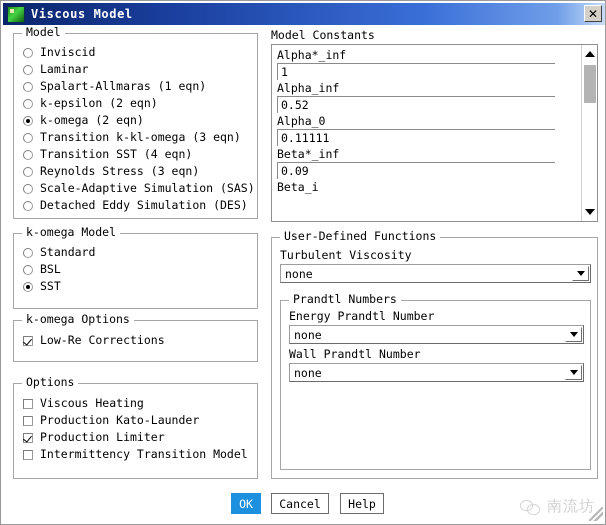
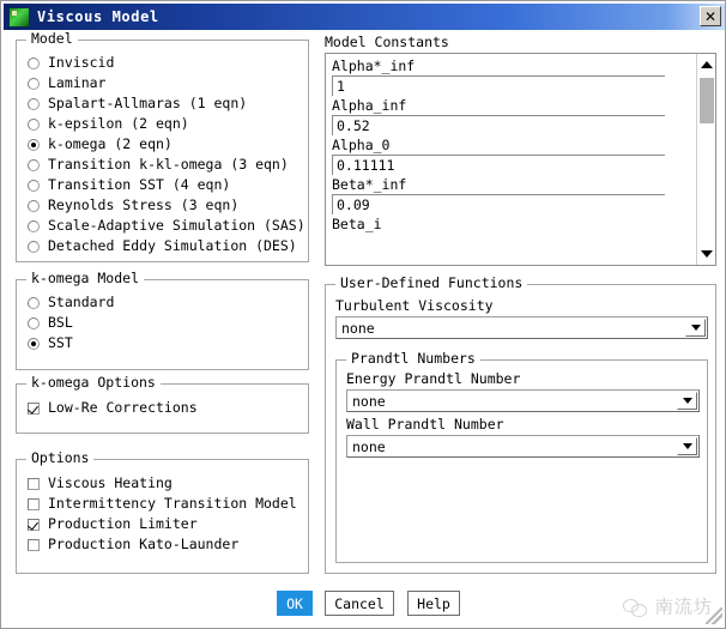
  Viscous Model
  ✕
  Model
  Inviscid
  Laminar
  Spalart-Allmaras (1 eqn)
  k-epsilon (2 eqn)
  k-omega (2 eqn)
  Transition k-kl-omega (3 eqn)
  Transition SST (4 eqn)
  Reynolds Stress (3 eqn)
  Scale-Adaptive Simulation (SAS)
  Detached Eddy Simulation (DES)
  k-omega Model
  Standard
  BSL
  SST
  k-omega Options
  Low-Re Corrections
  Options
  Viscous Heating
- Production Kato-Launder
+ Intermittency Transition Model
  Production Limiter
- Intermittency Transition Model
+ Production Kato-Launder
  Model Constants
  Alpha*_inf
  1
  Alpha_inf
  0.52
  Alpha_0
  0.11111
  Beta*_inf
  0.09
  Beta_i
  User-Defined Functions
  Turbulent Viscosity
  none
  Prandtl Numbers
  Energy Prandtl Number
  none
  Wall Prandtl Number
  none
  OK
  Cancel
  Help
  南流坊
